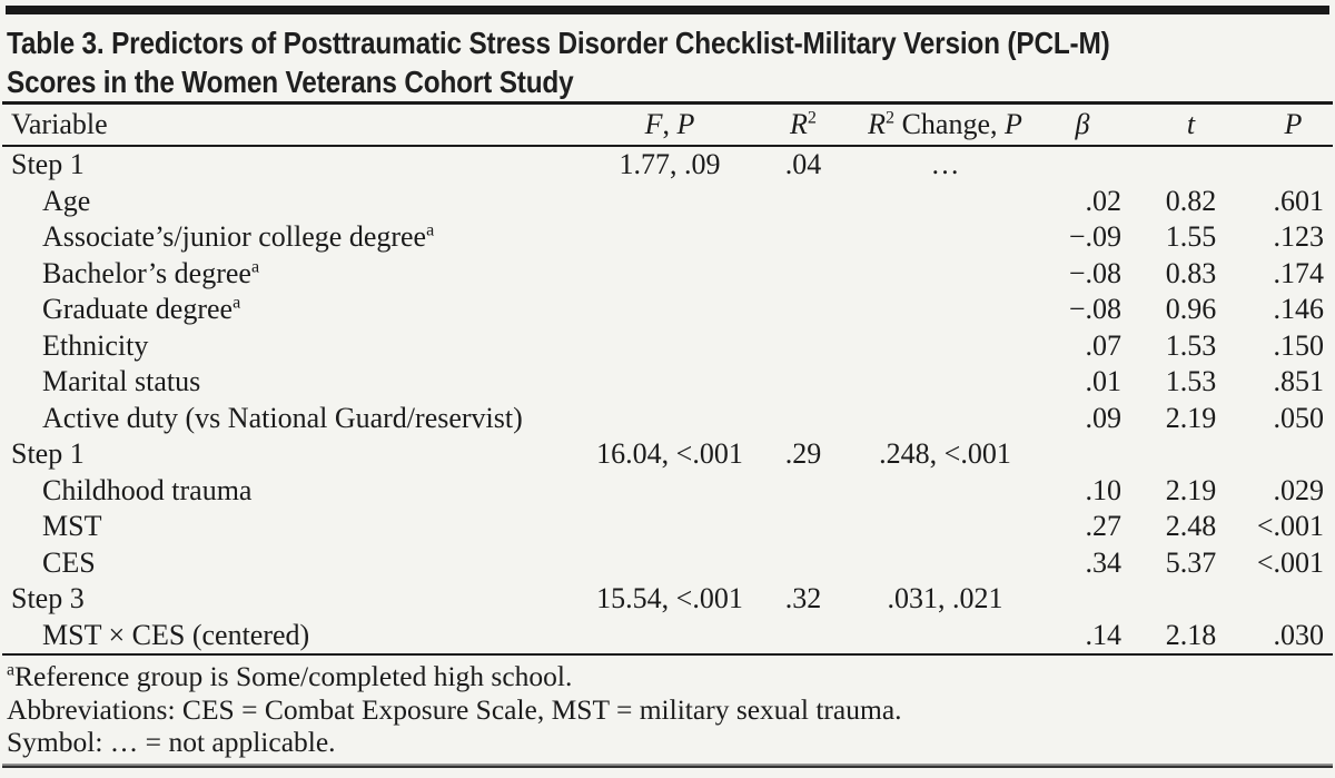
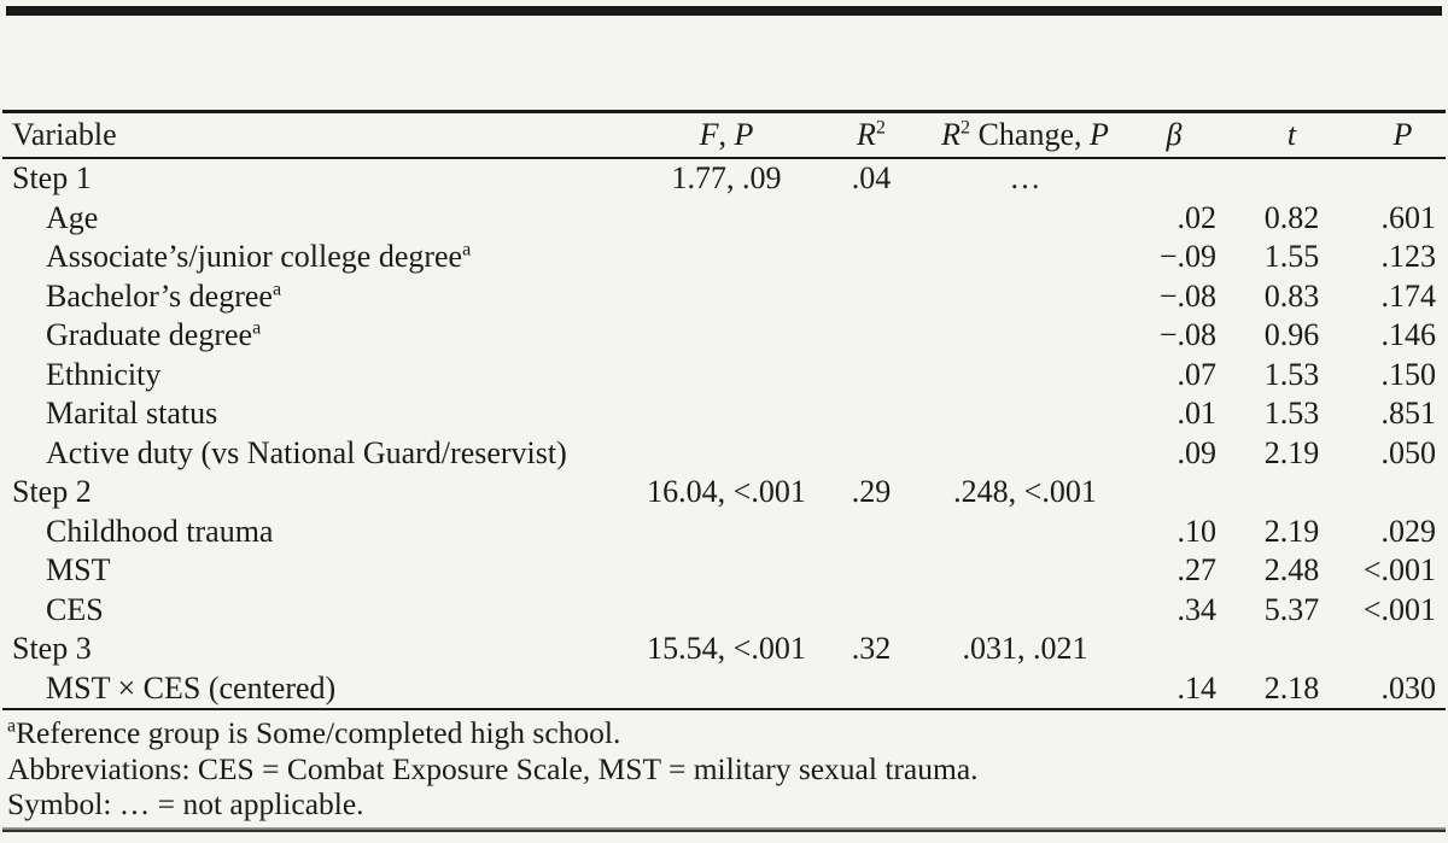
- Table 3. Predictors of Posttraumatic Stress Disorder Checklist-Military Version (PCL-M)
- Scores in the Women Veterans Cohort Study
  Variable	F, P	R2	R2 Change, P	β	t	P
  Step 1	1.77, .09	.04	…
  Age				.02	0.82	.601
  Associate’s/junior college degreea				−.09	1.55	.123
  Bachelor’s degreea				−.08	0.83	.174
  Graduate degreea				−.08	0.96	.146
  Ethnicity				.07	1.53	.150
  Marital status				.01	1.53	.851
  Active duty (vs National Guard/reservist)				.09	2.19	.050
- Step 1	16.04, <.001	.29	.248, <.001
+ Step 2	16.04, <.001	.29	.248, <.001
  Childhood trauma				.10	2.19	.029
  MST				.27	2.48	<.001
  CES				.34	5.37	<.001
  Step 3	15.54, <.001	.32	.031, .021
  MST × CES (centered)				.14	2.18	.030
  aReference group is Some/completed high school.
  Abbreviations: CES = Combat Exposure Scale, MST = military sexual trauma.
  Symbol: … = not applicable.
